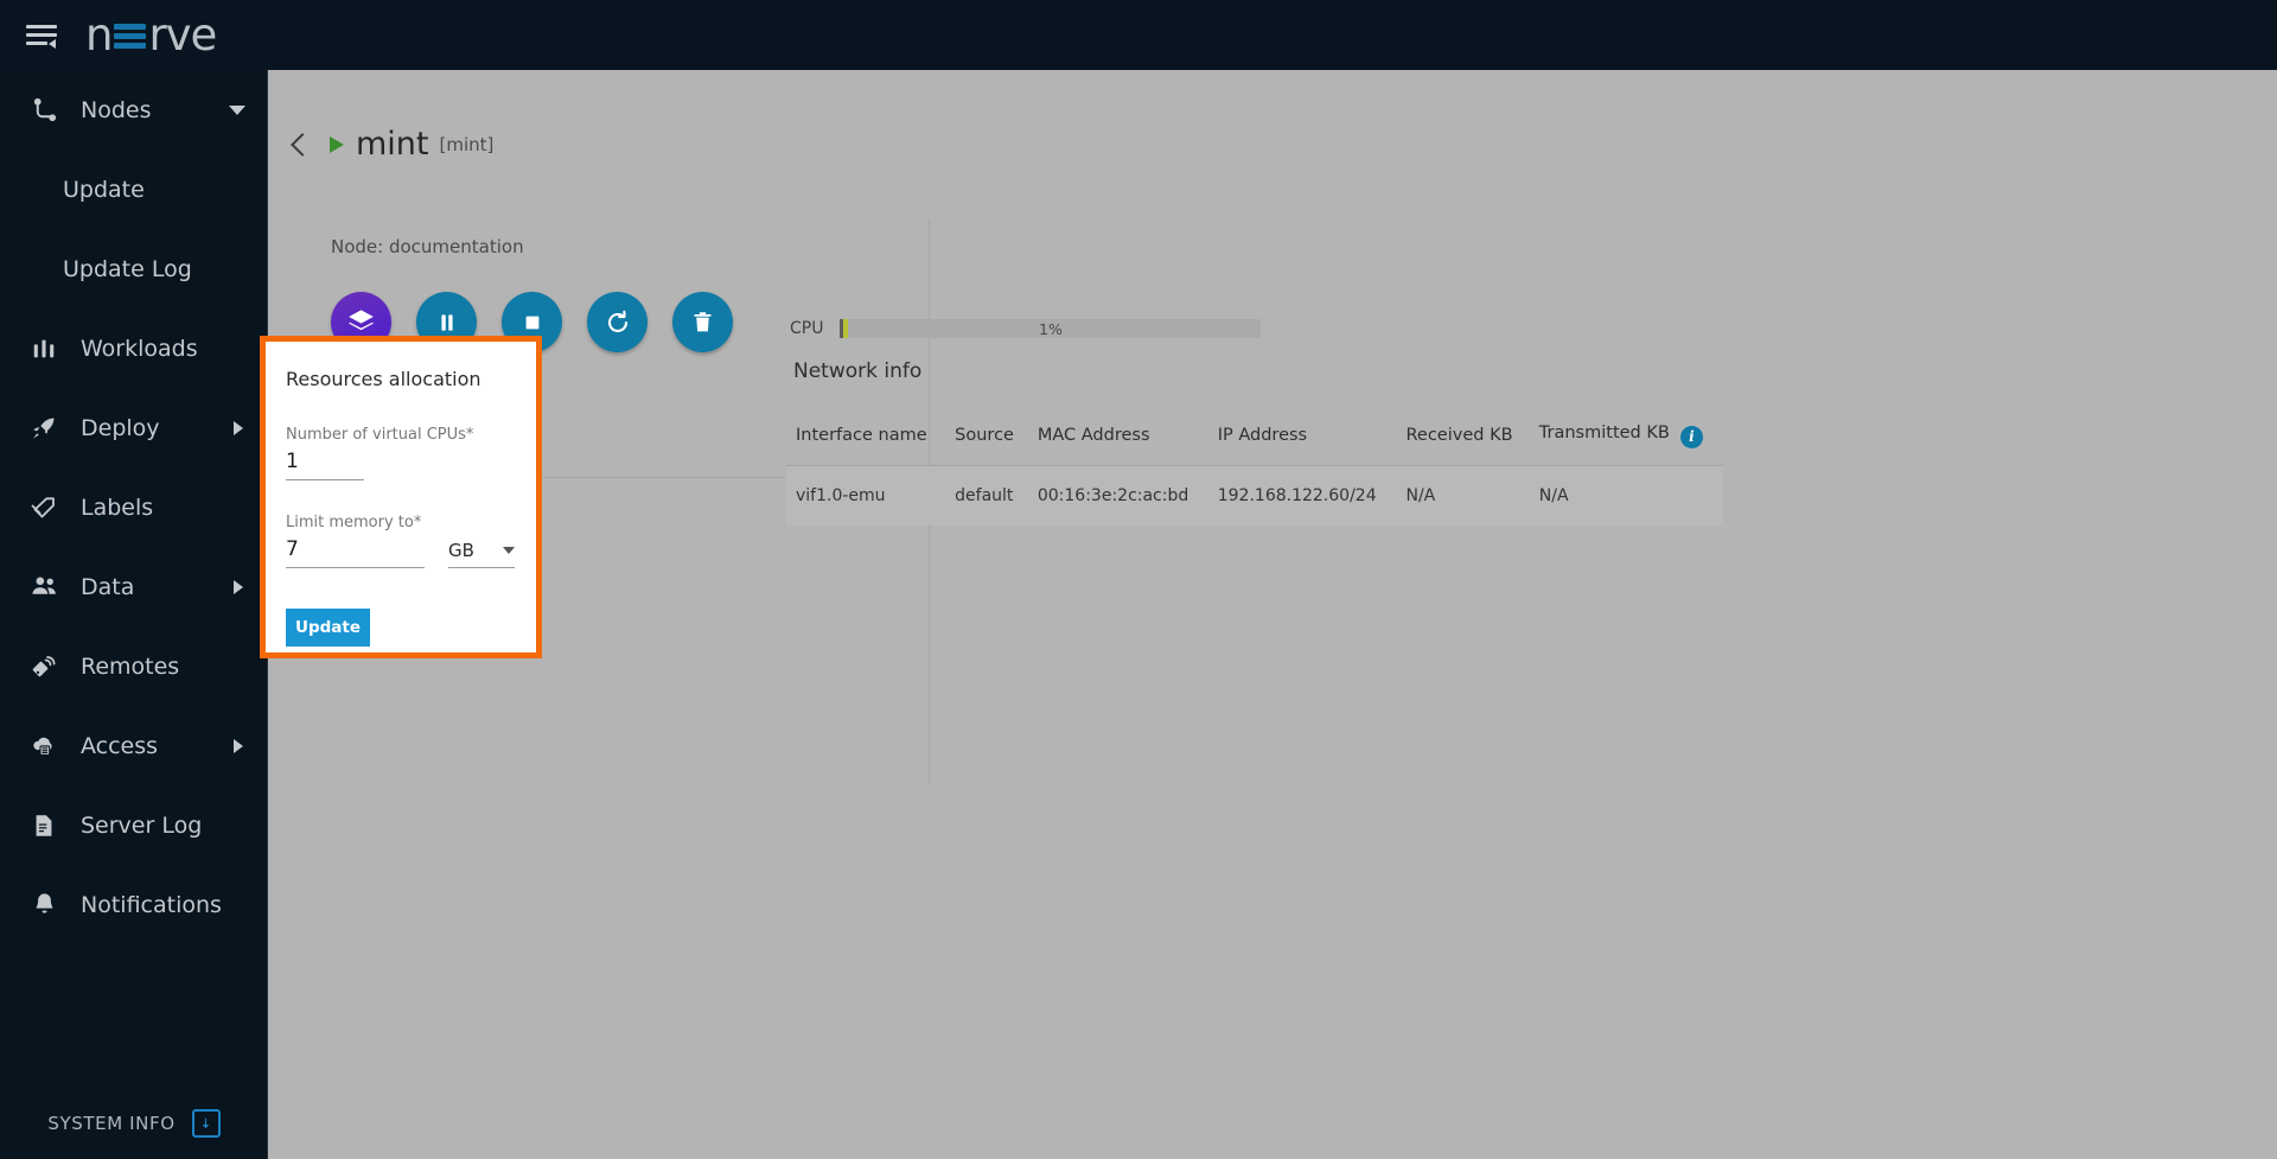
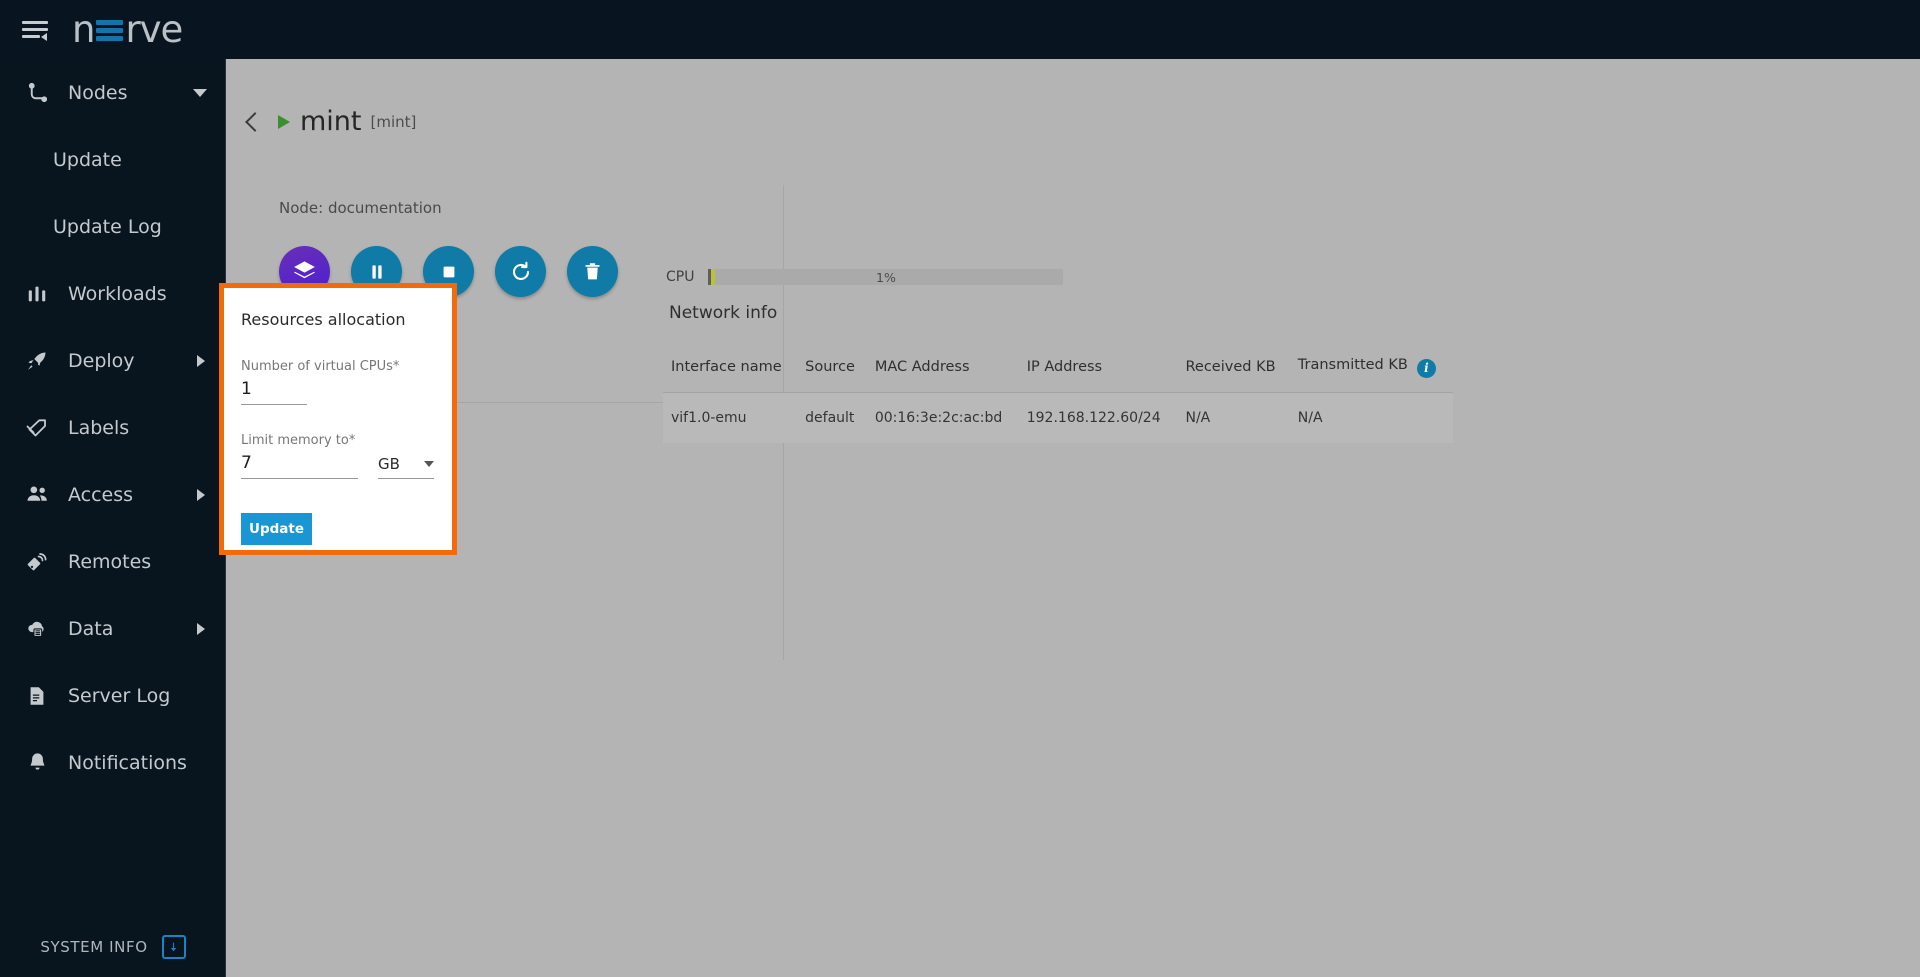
  n
  rve
  Nodes
  Update
  Update Log
  Workloads
  Deploy
  Labels
- Data
+ Access
  Remotes
- Access
+ Data
  Server Log
  Notifications
  SYSTEM INFO
  mint
  [mint]
  Node: documentation
  Resources allocation
  Number of virtual CPUs*
  1
  Limit memory to*
  7
  GB
  Update
  CPU
  1%
  Network info
  Interface name	Source	MAC Address	IP Address	Received KB	Transmitted KB i
  vif1.0-emu	default	00:16:3e:2c:ac:bd	192.168.122.60/24	N/A	N/A
